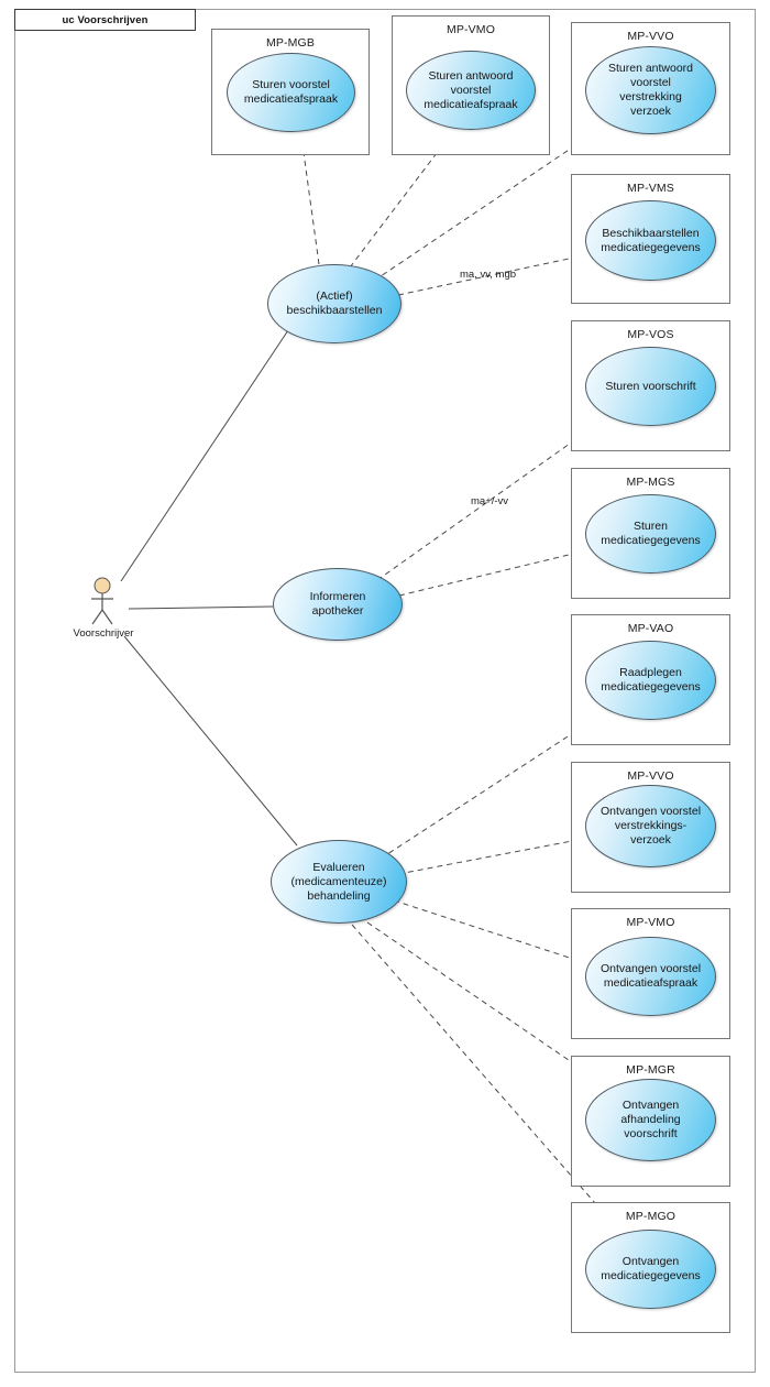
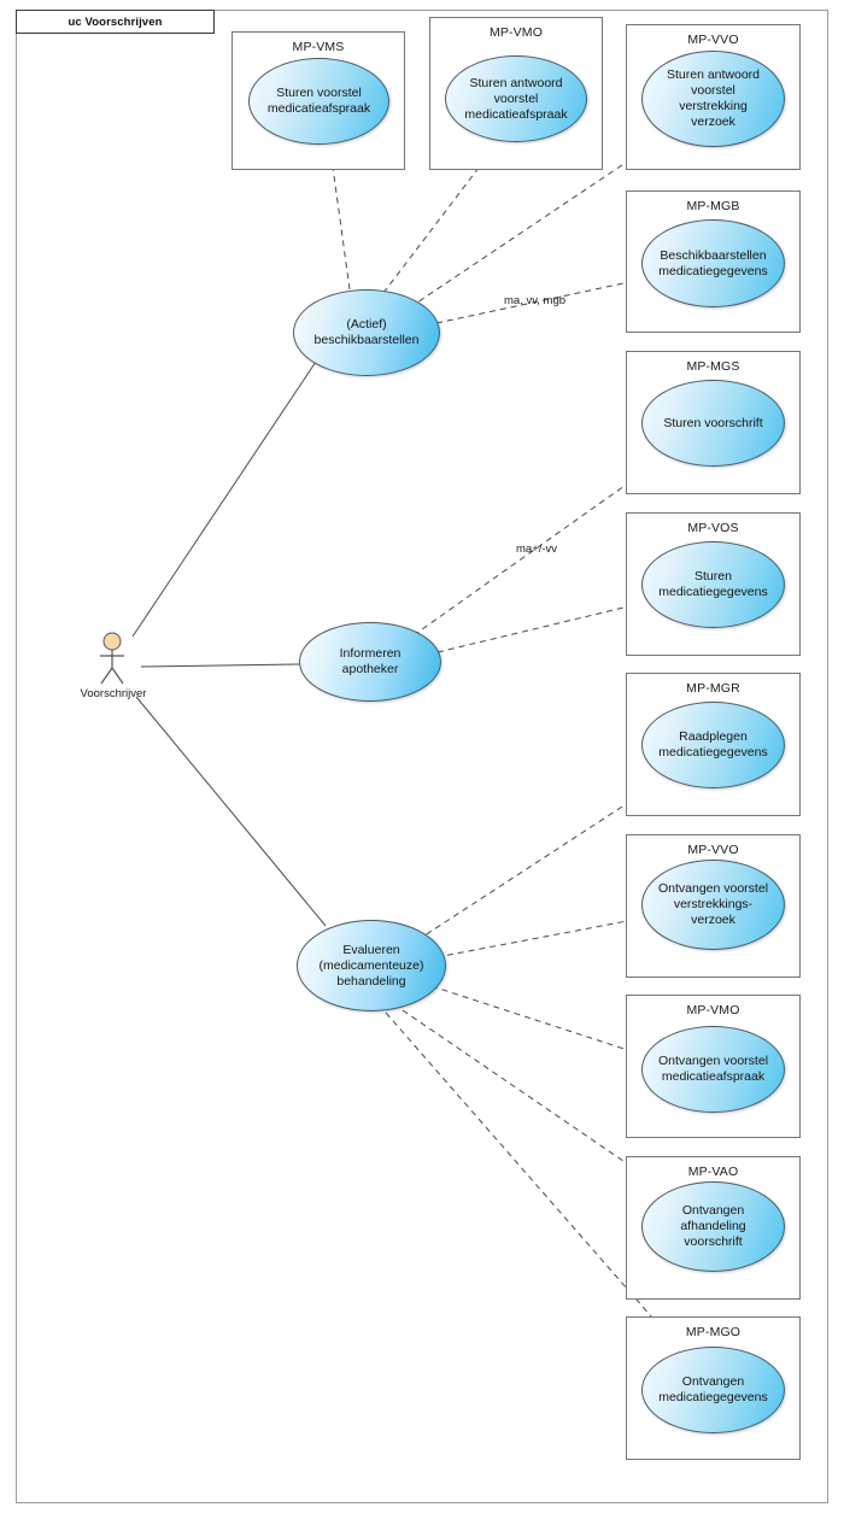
  uc Voorschrijven
  Voorschrijver
- MP-MGB
+ MP-VMS
  Sturen voorstel
  medicatieafspraak
  MP-VMO
  Sturen antwoord
  voorstel
  medicatieafspraak
  MP-VVO
  Sturen antwoord
  voorstel
  verstrekking
  verzoek
- MP-VMS
+ MP-MGB
  Beschikbaarstellen
  medicatiegegevens
- MP-VOS
+ MP-MGS
  Sturen voorschrift
- MP-MGS
+ MP-VOS
  Sturen
  medicatiegegevens
- MP-VAO
+ MP-MGR
  Raadplegen
  medicatiegegevens
  MP-VVO
  Ontvangen voorstel
  verstrekkings-
  verzoek
  MP-VMO
  Ontvangen voorstel
  medicatieafspraak
- MP-MGR
+ MP-VAO
  Ontvangen
  afhandeling
  voorschrift
  MP-MGO
  Ontvangen
  medicatiegegevens
  (Actief)
  beschikbaarstellen
  Informeren
  apotheker
  Evalueren
  (medicamenteuze)
  behandeling
  ma, vv, mgb
  ma+/-vv
